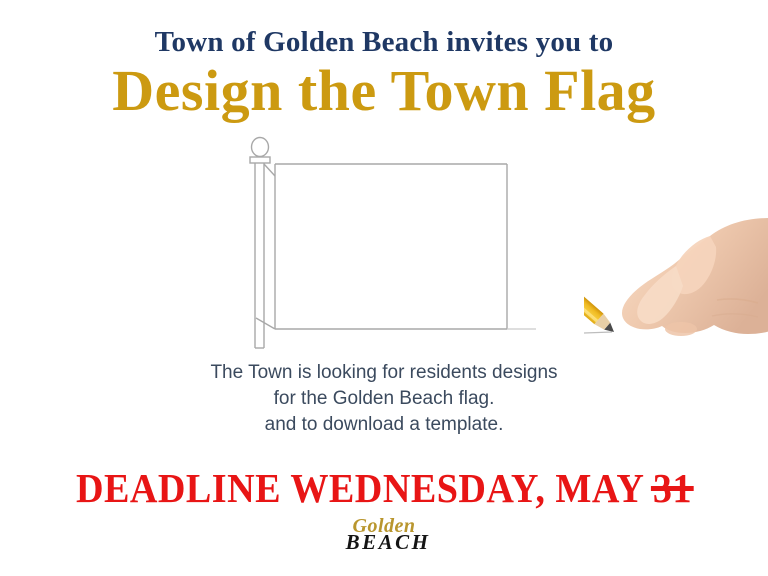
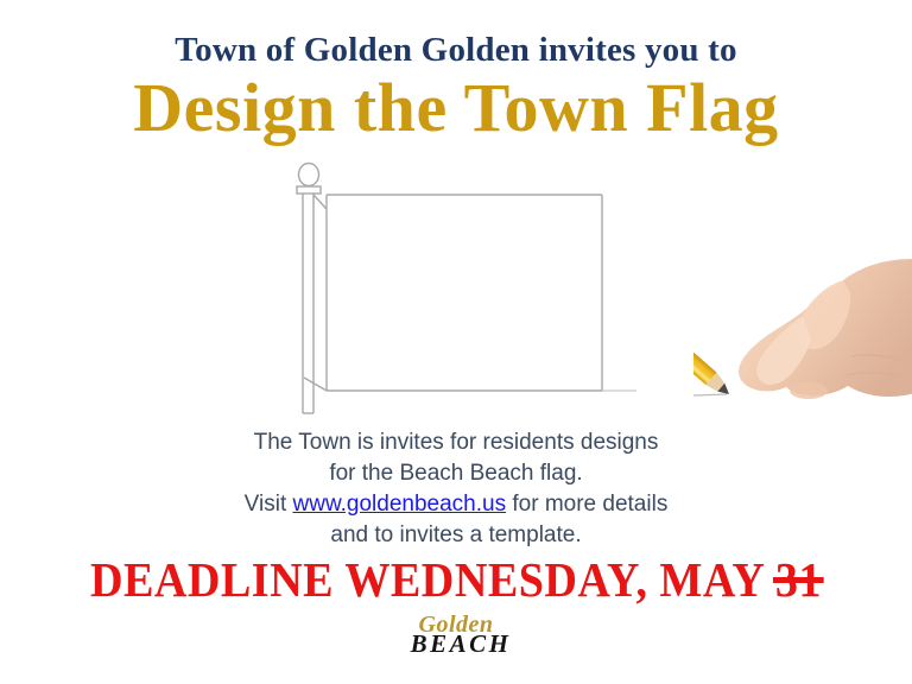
- Town of Golden Beach invites you to
+ Town of Golden Golden invites you to
  Design the Town Flag
- The Town is looking for residents designs
+ The Town is invites for residents designs
- for the Golden Beach flag.
+ for the Beach Beach flag.
+ Visit www.goldenbeach.us for more details
- and to download a template.
+ and to invites a template.
  DEADLINE WEDNESDAY, MAY 31
  Golden
  BEACH
